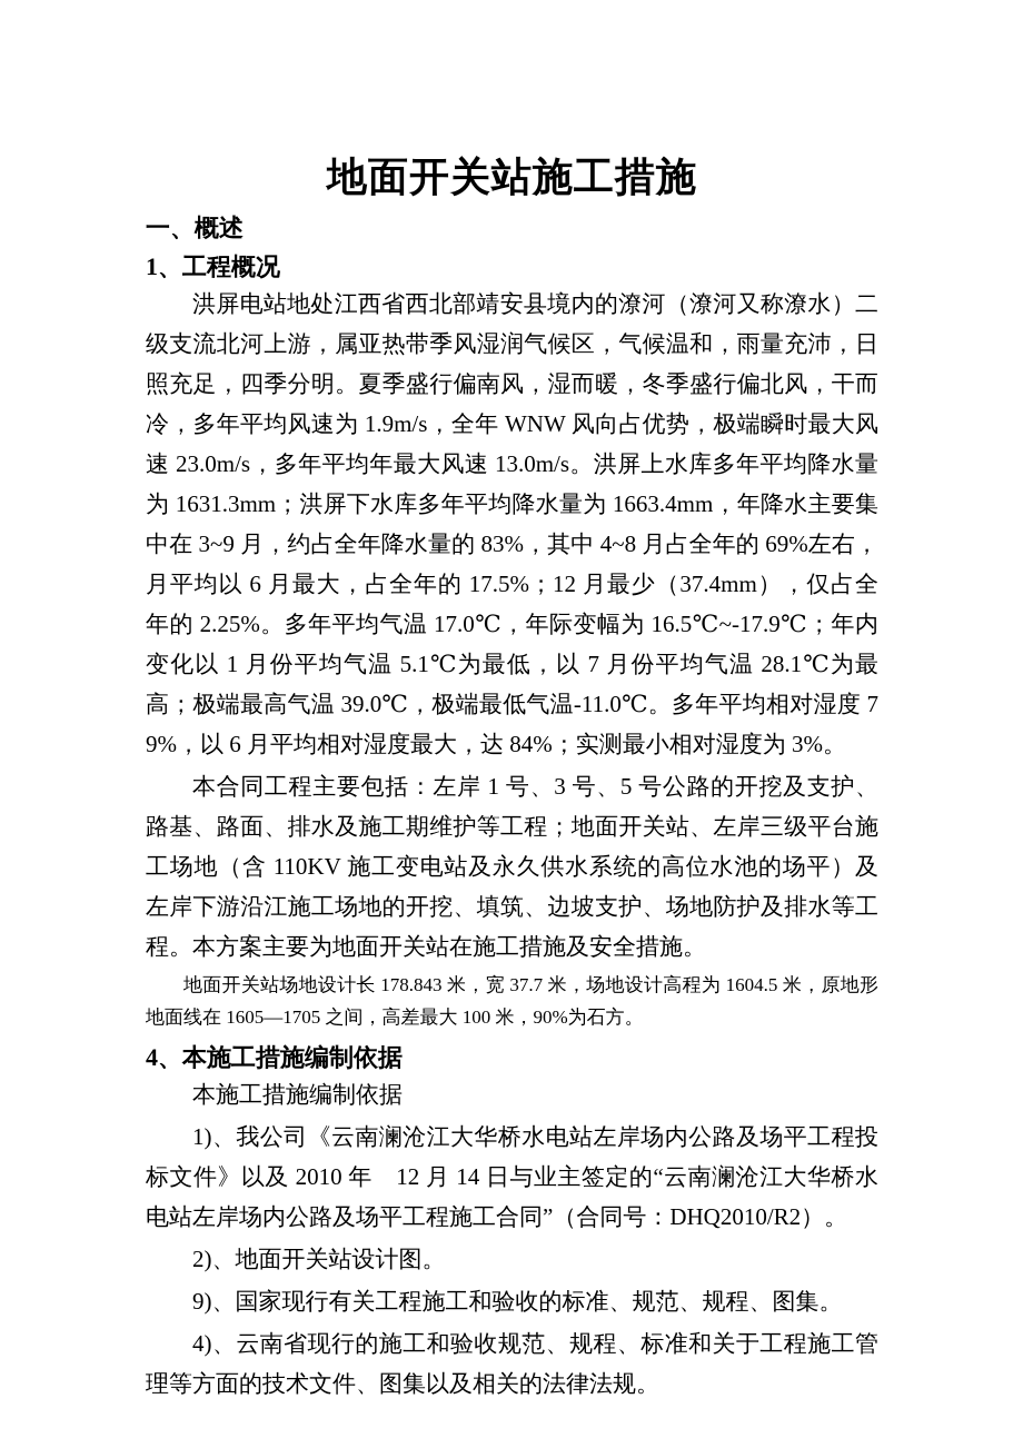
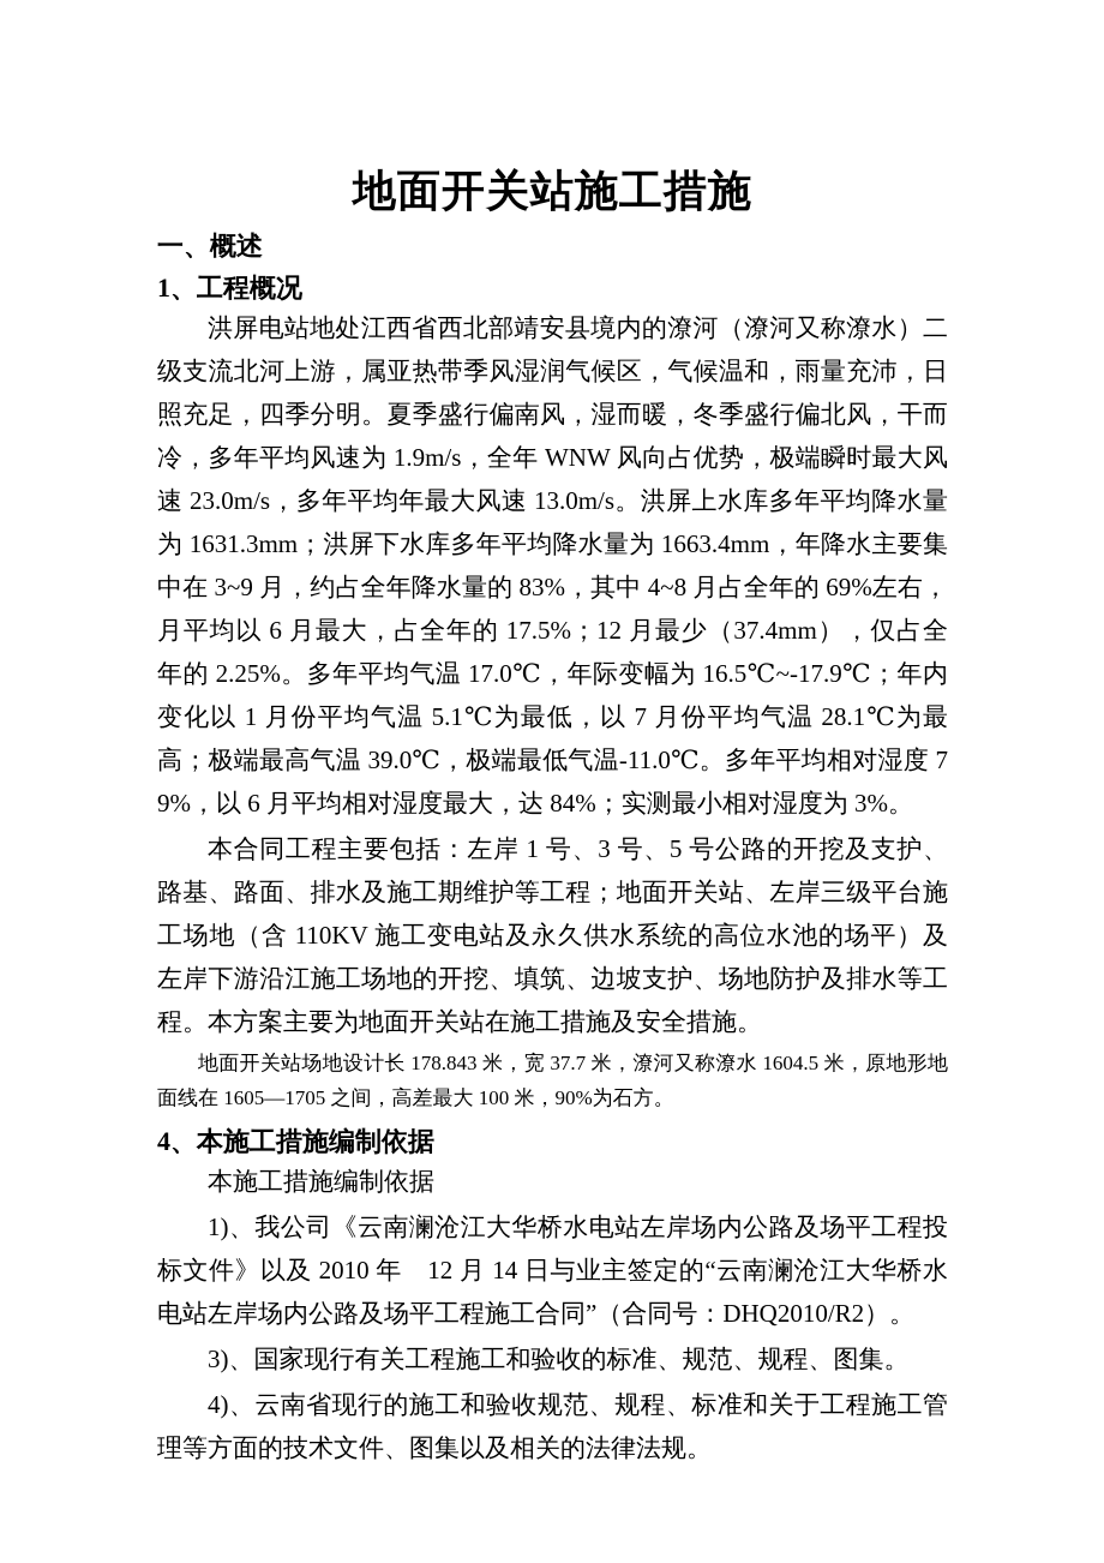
  地面开关站施工措施
  一、概述
  1、工程概况
  洪屏电站地处江西省西北部靖安县境内的潦河（潦河又称潦水）二级支流北河上游，属亚热带季风湿润气候区，气候温和，雨量充沛，日照充足，四季分明。夏季盛行偏南风，湿而暖，冬季盛行偏北风，干而冷，多年平均风速为 1.9m/s，全年 WNW 风向占优势，极端瞬时最大风速 23.0m/s，多年平均年最大风速 13.0m/s。洪屏上水库多年平均降水量为 1631.3mm；洪屏下水库多年平均降水量为 1663.4mm，年降水主要集中在 3~9 月，约占全年降水量的 83%，其中 4~8 月占全年的 69%左右，月平均以 6 月最大，占全年的 17.5%；12 月最少（37.4mm），仅占全年的 2.25%。多年平均气温 17.0℃，年际变幅为 16.5℃~-17.9℃；年内变化以 1 月份平均气温 5.1℃为最低，以 7 月份平均气温 28.1℃为最高；极端最高气温 39.0℃，极端最低气温-11.0℃。多年平均相对湿度 79%，以 6 月平均相对湿度最大，达 84%；实测最小相对湿度为 3%。
  本合同工程主要包括：左岸 1 号、3 号、5 号公路的开挖及支护、路基、路面、排水及施工期维护等工程；地面开关站、左岸三级平台施工场地（含 110KV 施工变电站及永久供水系统的高位水池的场平）及左岸下游沿江施工场地的开挖、填筑、边坡支护、场地防护及排水等工程。本方案主要为地面开关站在施工措施及安全措施。
- 地面开关站场地设计长 178.843 米，宽 37.7 米，场地设计高程为 1604.5 米，原地形地面线在 1605—1705 之间，高差最大 100 米，90%为石方。
+ 地面开关站场地设计长 178.843 米，宽 37.7 米，潦河又称潦水 1604.5 米，原地形地面线在 1605—1705 之间，高差最大 100 米，90%为石方。
  4、本施工措施编制依据
  本施工措施编制依据
  1)、我公司《云南澜沧江大华桥水电站左岸场内公路及场平工程投标文件》以及 2010 年 12 月 14 日与业主签定的“云南澜沧江大华桥水电站左岸场内公路及场平工程施工合同”（合同号：DHQ2010/R2）。
- 2)、地面开关站设计图。
- 9)、国家现行有关工程施工和验收的标准、规范、规程、图集。
+ 3)、国家现行有关工程施工和验收的标准、规范、规程、图集。
  4)、云南省现行的施工和验收规范、规程、标准和关于工程施工管理等方面的技术文件、图集以及相关的法律法规。
